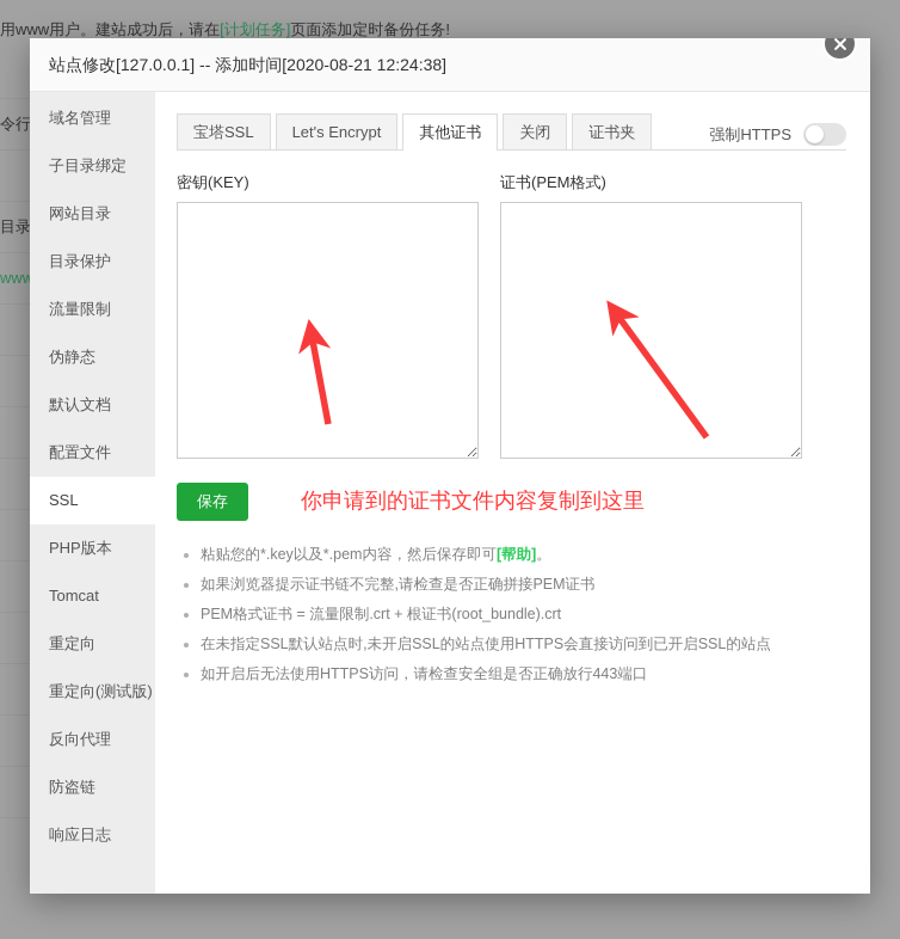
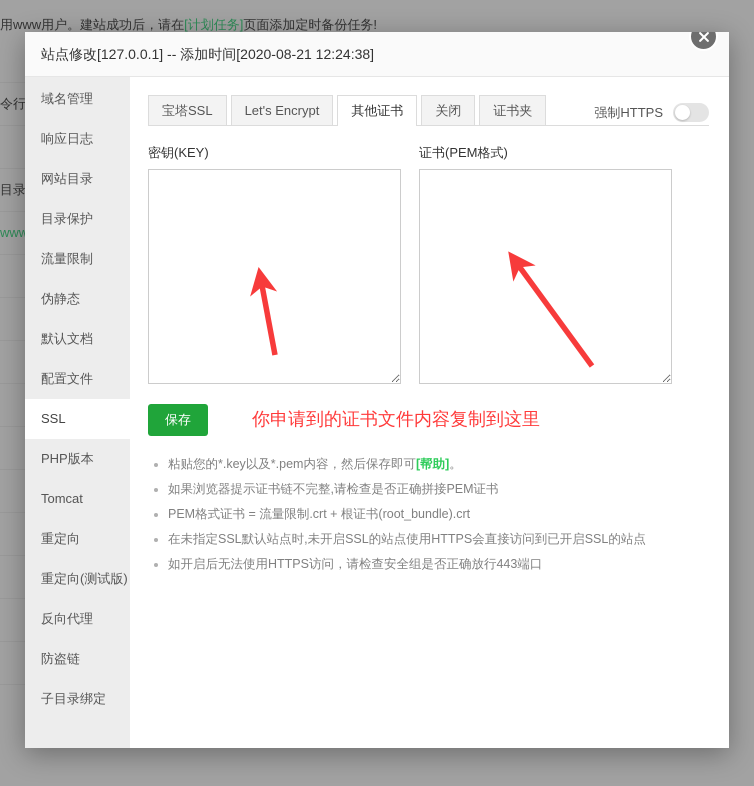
  用www用户。建站成功后，请在[计划任务]页面添加定时备份任务!
  令行
  目录
  www
  站点修改[127.0.0.1] -- 添加时间[2020-08-21 12:24:38]
  域名管理
- 子目录绑定
+ 响应日志
  网站目录
  目录保护
  流量限制
  伪静态
  默认文档
  配置文件
  SSL
  PHP版本
  Tomcat
  重定向
  重定向(测试版)
  反向代理
  防盗链
- 响应日志
+ 子目录绑定
  宝塔SSL
  Let's Encrypt
  其他证书
  关闭
  证书夹
  强制HTTPS
  密钥(KEY)
  证书(PEM格式)
  保存
  你申请到的证书文件内容复制到这里
  粘贴您的*.key以及*.pem内容，然后保存即可[帮助]。
  如果浏览器提示证书链不完整,请检查是否正确拼接PEM证书
  PEM格式证书 = 流量限制.crt + 根证书(root_bundle).crt
  在未指定SSL默认站点时,未开启SSL的站点使用HTTPS会直接访问到已开启SSL的站点
  如开启后无法使用HTTPS访问，请检查安全组是否正确放行443端口
